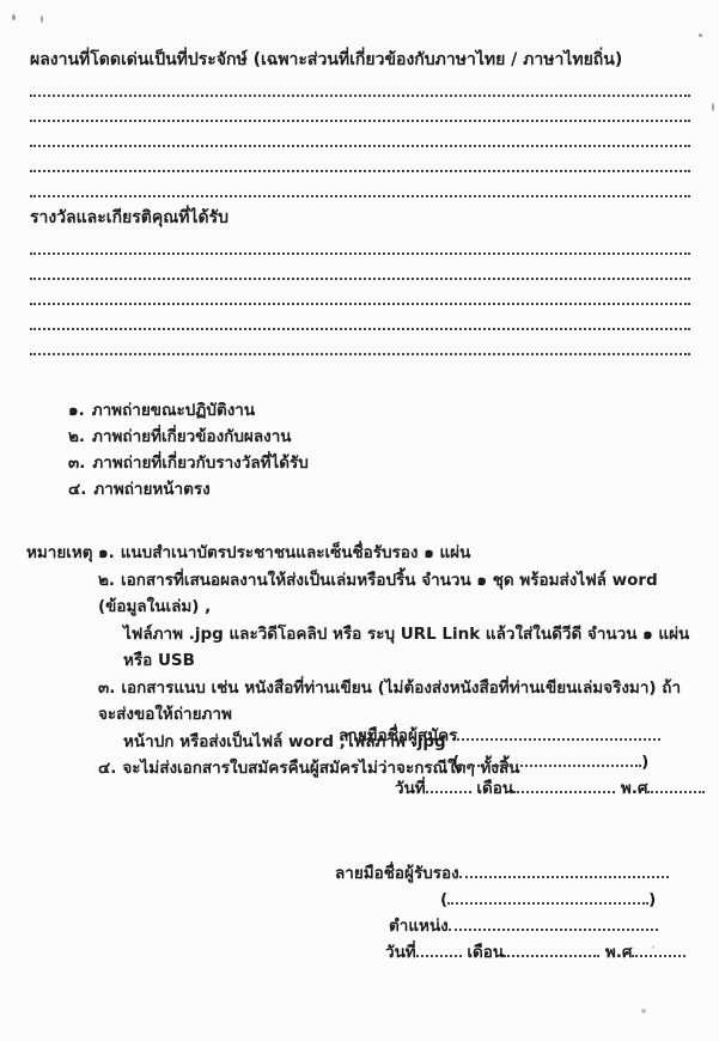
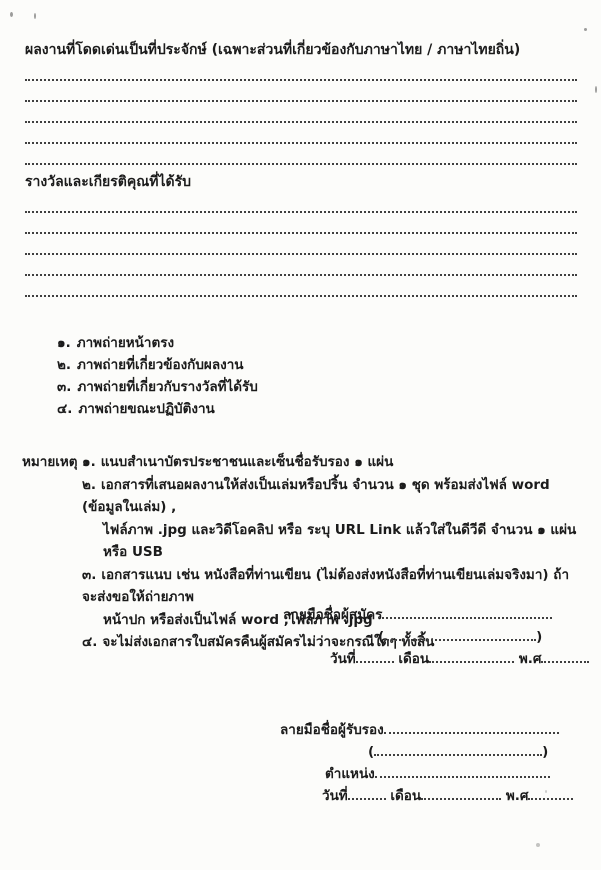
  ผลงานที่โดดเด่นเป็นที่ประจักษ์ (เฉพาะส่วนที่เกี่ยวข้องกับภาษาไทย / ภาษาไทยถิ่น)
  รางวัลและเกียรติคุณที่ได้รับ
- ๑. ภาพถ่ายขณะปฏิบัติงาน
+ ๑. ภาพถ่ายหน้าตรง
  ๒. ภาพถ่ายที่เกี่ยวข้องกับผลงาน
  ๓. ภาพถ่ายที่เกี่ยวกับรางวัลที่ได้รับ
- ๔. ภาพถ่ายหน้าตรง
+ ๔. ภาพถ่ายขณะปฏิบัติงาน
  หมายเหตุ
  ๑. แนบสำเนาบัตรประชาชนและเซ็นชื่อรับรอง ๑ แผ่น
  ๒. เอกสารที่เสนอผลงานให้ส่งเป็นเล่มหรือปริ้น จำนวน ๑ ชุด พร้อมส่งไฟล์ word (ข้อมูลในเล่ม) ,
  ไฟล์ภาพ .jpg และวิดีโอคลิป หรือ ระบุ URL Link แล้วใส่ในดีวีดี จำนวน ๑ แผ่น หรือ USB
  ๓. เอกสารแนบ เช่น หนังสือที่ท่านเขียน (ไม่ต้องส่งหนังสือที่ท่านเขียนเล่มจริงมา) ถ้าจะส่งขอให้ถ่ายภาพ
  หน้าปก หรือส่งเป็นไฟล์ word ,ไฟล์ภาพ .jpg
  ๔. จะไม่ส่งเอกสารใบสมัครคืนผู้สมัครไม่ว่าจะกรณีใดๆ ทั้งสิ้น
  ลายมือชื่อผู้สมัคร
  ( )
  วันที่ เดือน พ.ศ
  ลายมือชื่อผู้รับรอง
  ( )
  ตำแหน่ง
  วันที่ เดือน พ.ศ
